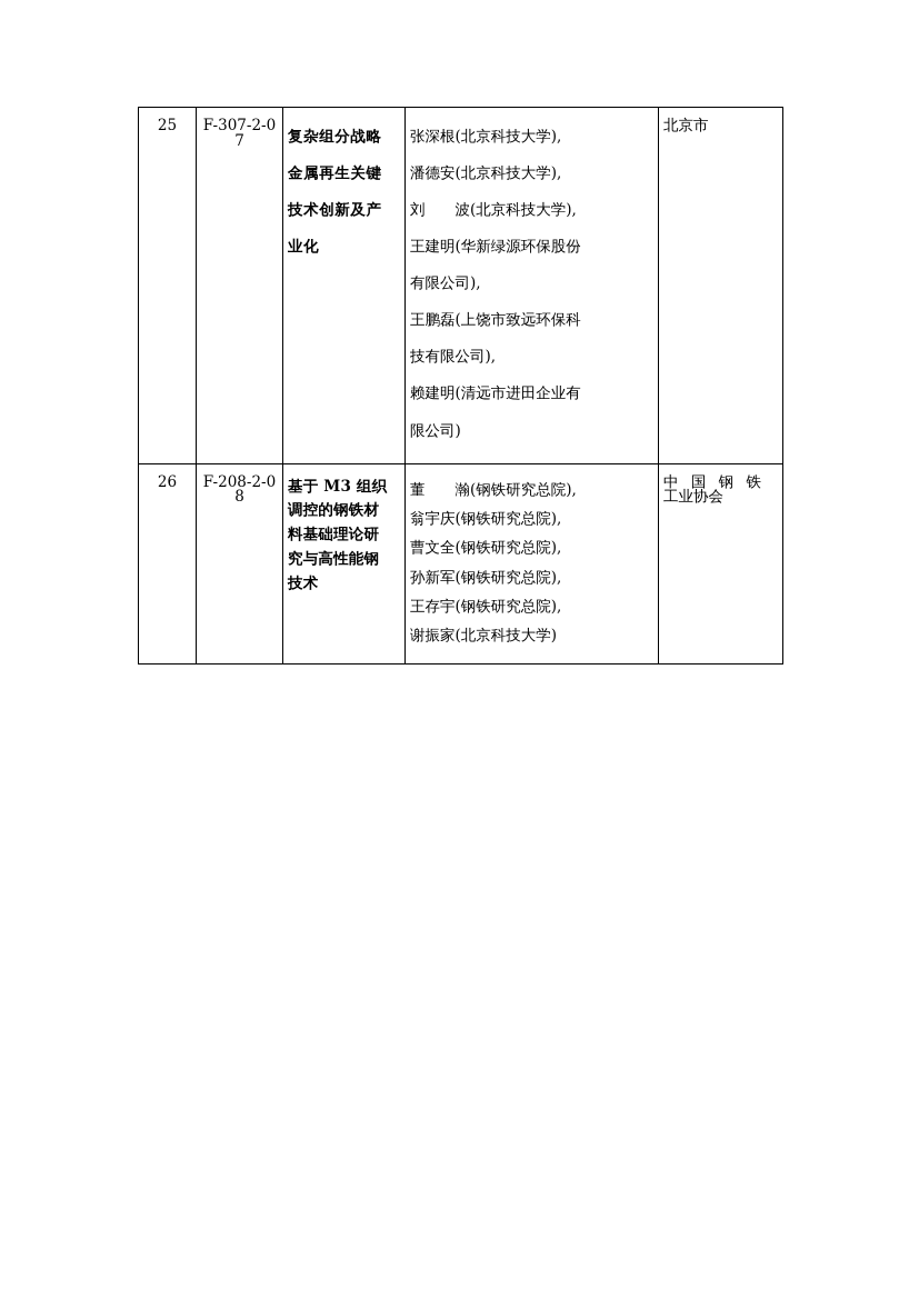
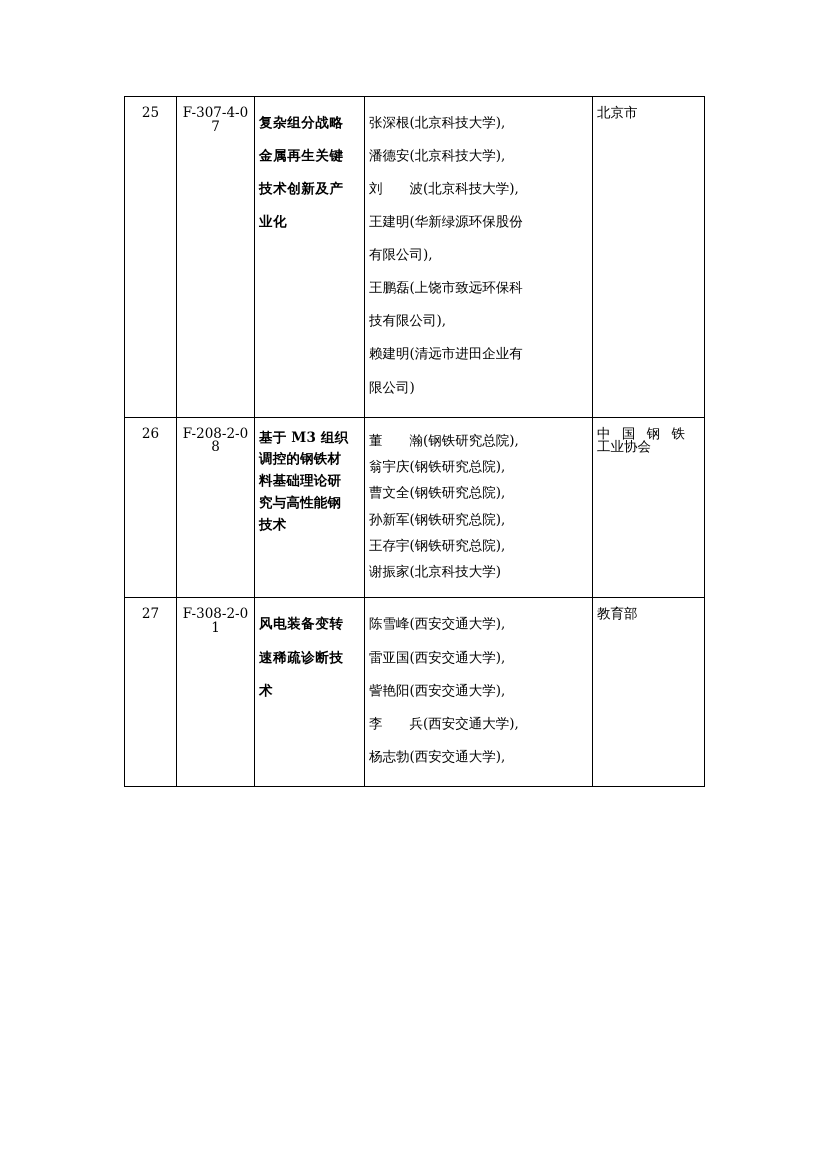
- 25	F-307-2-07	复杂组分战略 金属再生关键 技术创新及产 业化	张深根(北京科技大学), 潘德安(北京科技大学), 刘 波(北京科技大学), 王建明(华新绿源环保股份 有限公司), 王鹏磊(上饶市致远环保科 技有限公司), 赖建明(清远市进田企业有 限公司)	北京市
+ 25	F-307-4-07	复杂组分战略 金属再生关键 技术创新及产 业化	张深根(北京科技大学), 潘德安(北京科技大学), 刘 波(北京科技大学), 王建明(华新绿源环保股份 有限公司), 王鹏磊(上饶市致远环保科 技有限公司), 赖建明(清远市进田企业有 限公司)	北京市
  26	F-208-2-08	基于 M3 组织 调控的钢铁材 料基础理论研 究与高性能钢 技术	董 瀚(钢铁研究总院), 翁宇庆(钢铁研究总院), 曹文全(钢铁研究总院), 孙新军(钢铁研究总院), 王存宇(钢铁研究总院), 谢振家(北京科技大学)	中国钢铁 工业协会
+ 27	F-308-2-01	风电装备变转 速稀疏诊断技 术	陈雪峰(西安交通大学), 雷亚国(西安交通大学), 訾艳阳(西安交通大学), 李 兵(西安交通大学), 杨志勃(西安交通大学),	教育部
